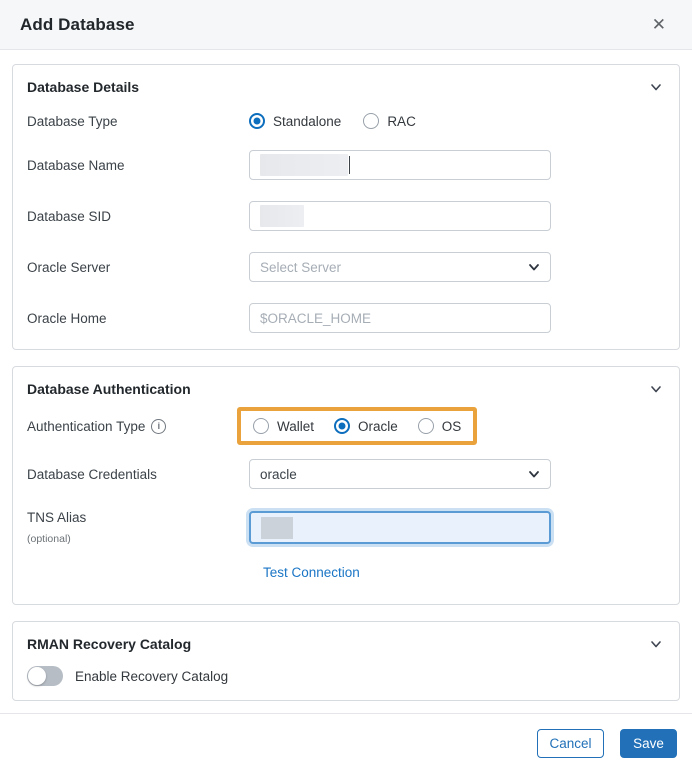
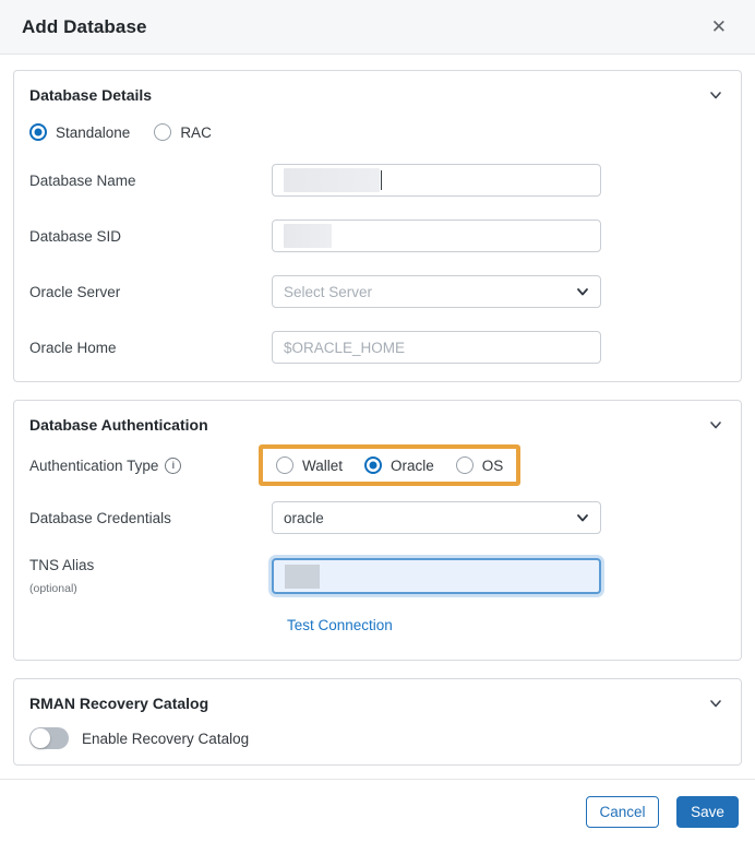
  Add Database
  ✕
  Database Details
- Database Type
  Standalone
  RAC
  Database Name
  Database SID
  Oracle Server
  Select Server
  Oracle Home
  $ORACLE_HOME
  Database Authentication
  Authentication Type
  i
  Wallet
  Oracle
  OS
  Database Credentials
  oracle
  TNS Alias
  (optional)
  Test Connection
  RMAN Recovery Catalog
  Enable Recovery Catalog
  Cancel
  Save
